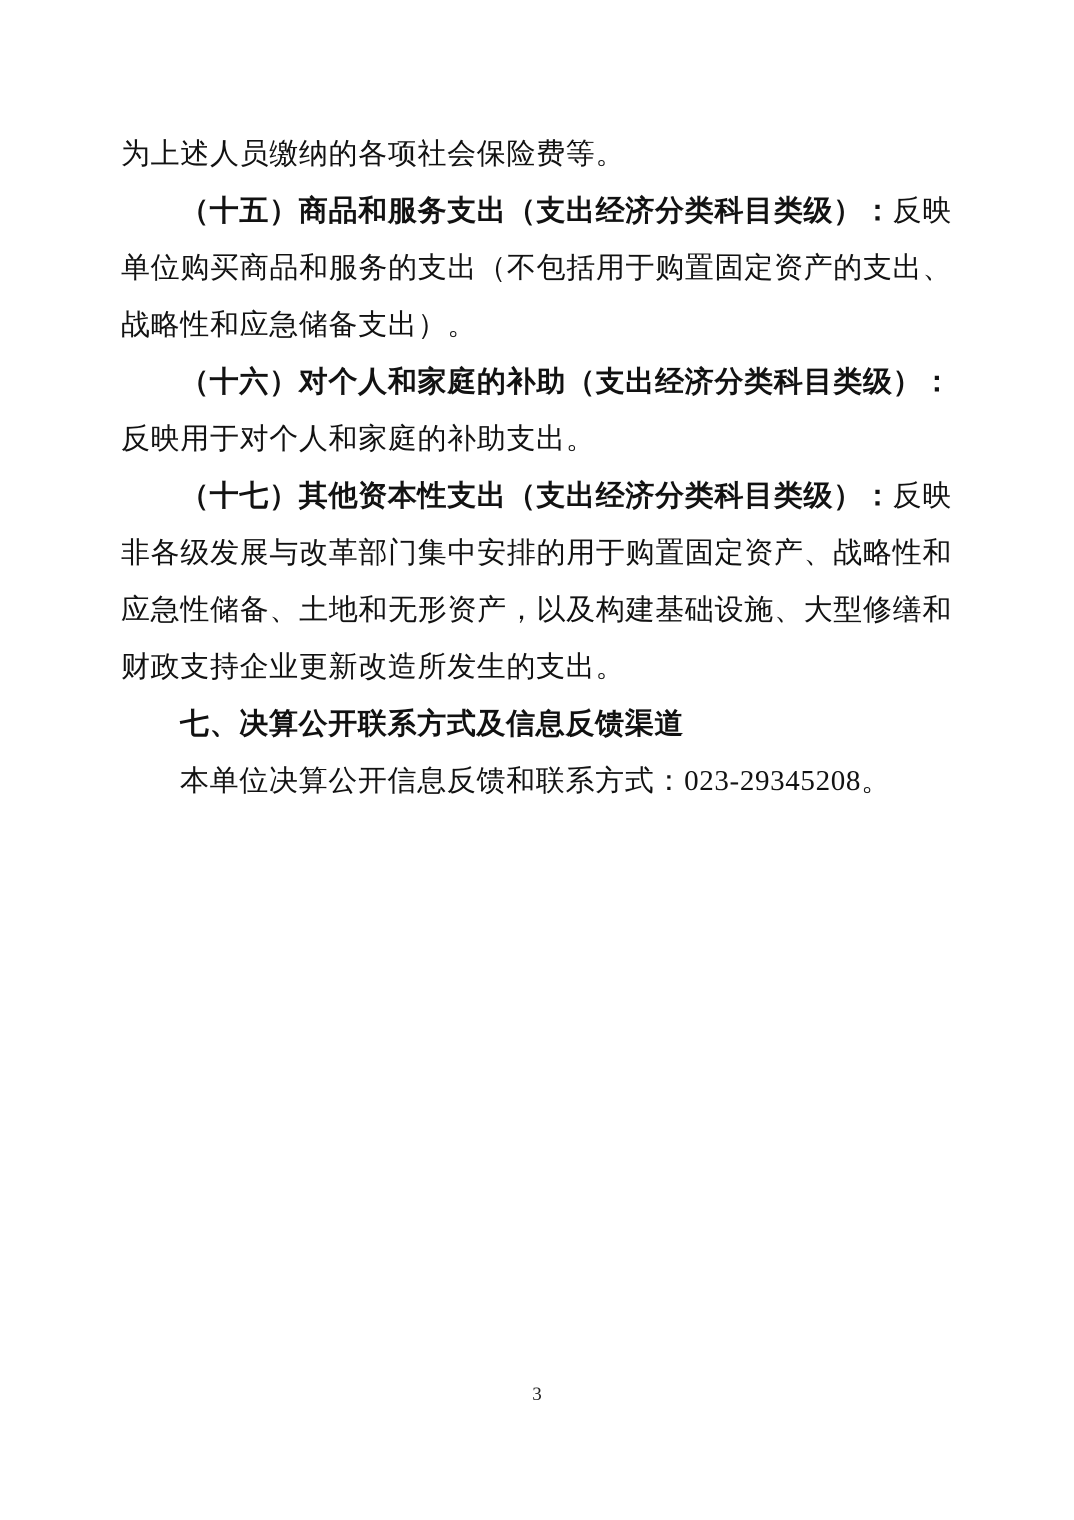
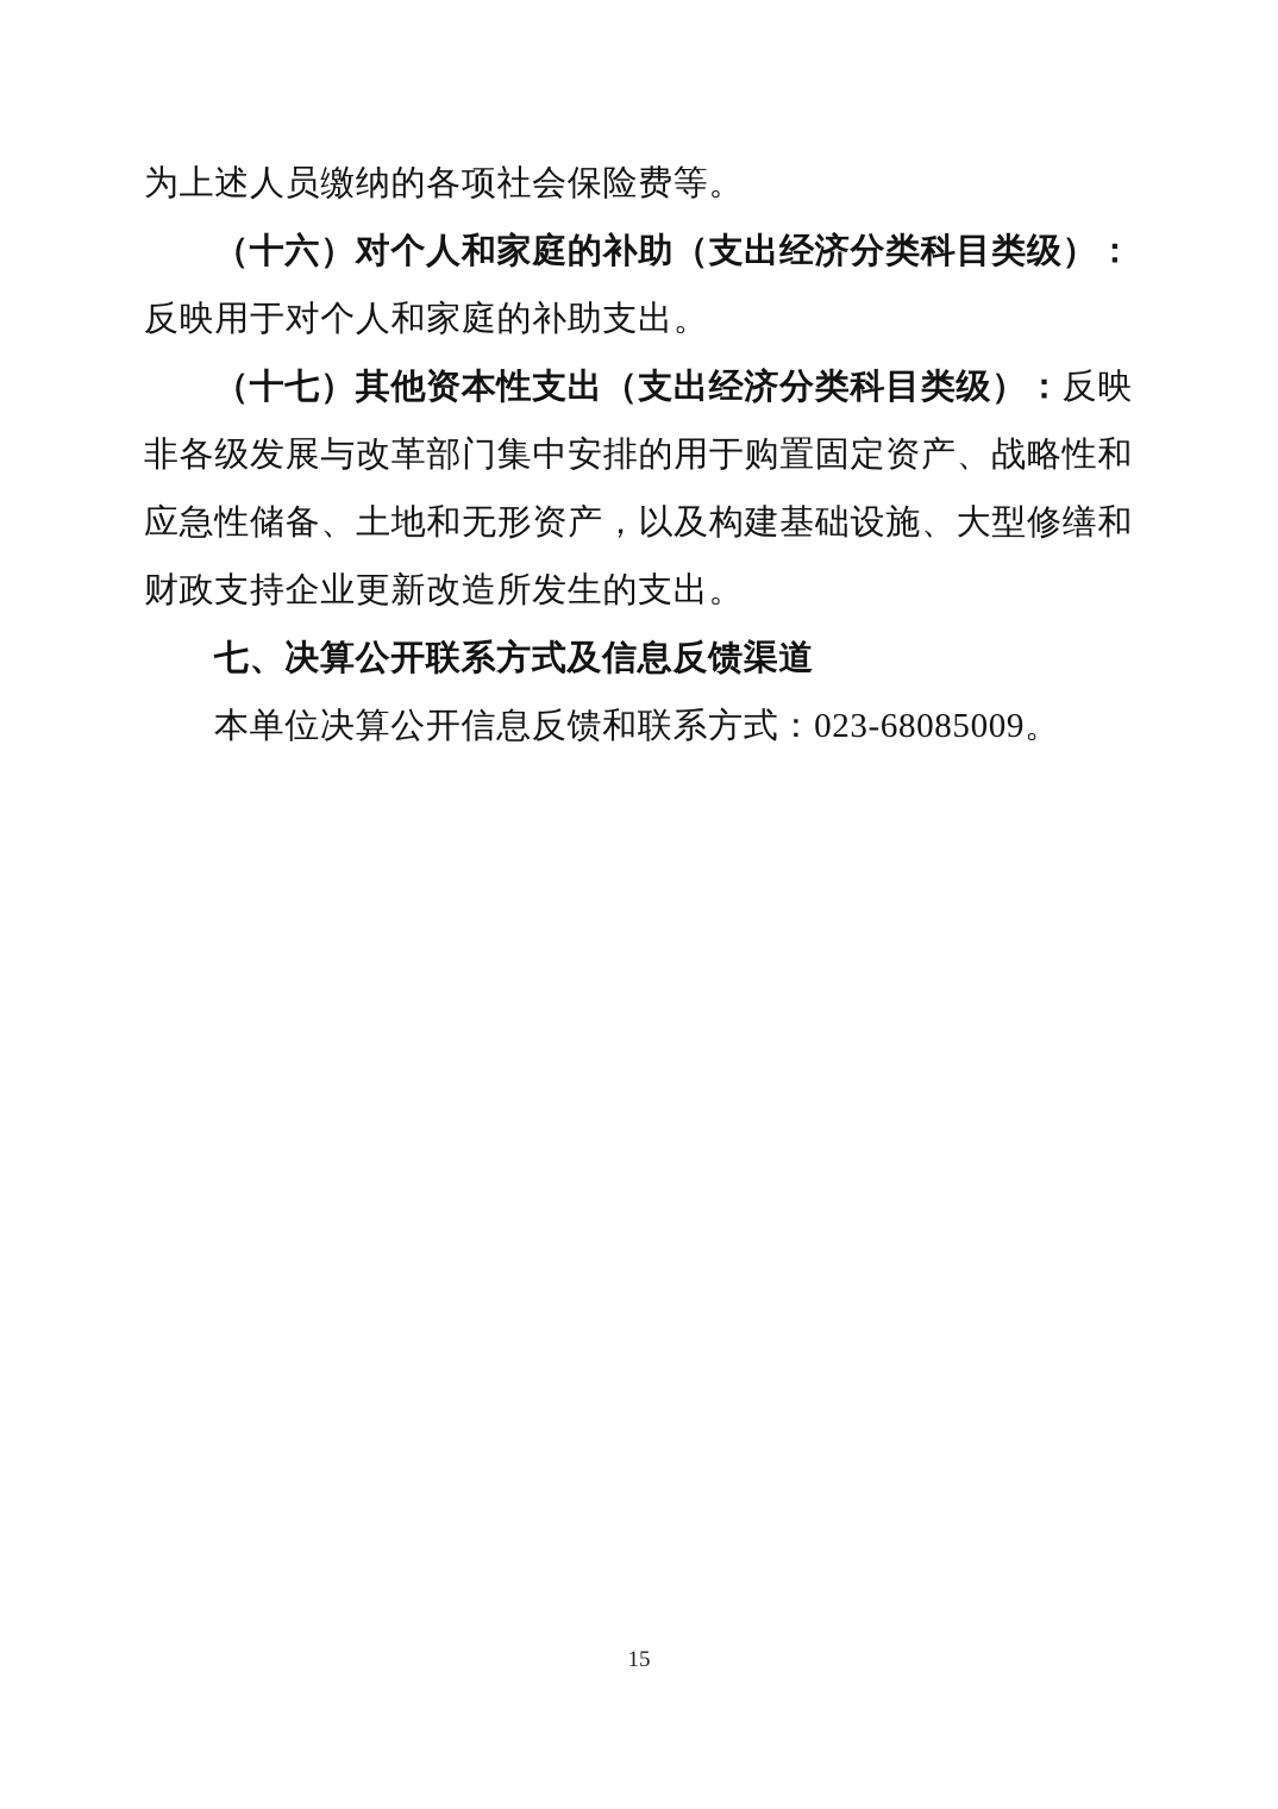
  为上述人员缴纳的各项社会保险费等。
- （十五）商品和服务支出（支出经济分类科目类级）：反映单位购买商品和服务的支出（不包括用于购置固定资产的支出、战略性和应急储备支出）。
  （十六）对个人和家庭的补助（支出经济分类科目类级）：反映用于对个人和家庭的补助支出。
  （十七）其他资本性支出（支出经济分类科目类级）：反映非各级发展与改革部门集中安排的用于购置固定资产、战略性和应急性储备、土地和无形资产，以及构建基础设施、大型修缮和财政支持企业更新改造所发生的支出。
  七、决算公开联系方式及信息反馈渠道
- 本单位决算公开信息反馈和联系方式：023-29345208。
+ 本单位决算公开信息反馈和联系方式：023-68085009。
- 3
+ 15
